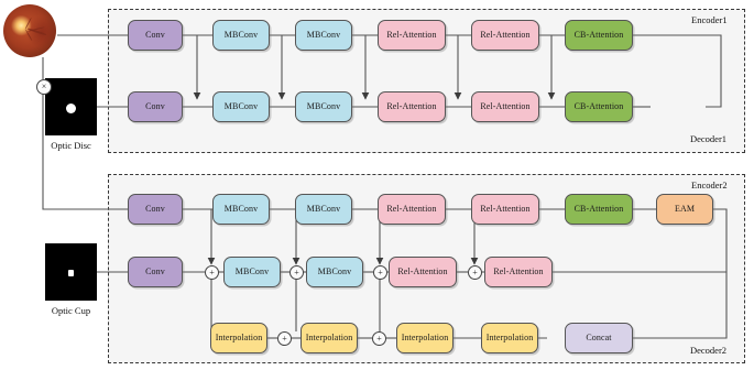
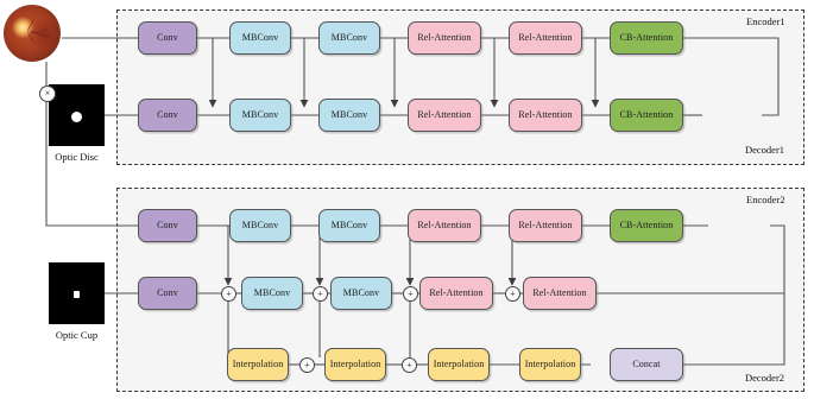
  Encoder1
  Decoder1
  Encoder2
  Decoder2
  Optic Disc
  Optic Cup
  ×
  Conv
  MBConv
  MBConv
  Rel-Attention
  Rel-Attention
  CB-Attention
  Conv
  MBConv
  MBConv
  Rel-Attention
  Rel-Attention
  CB-Attention
  Conv
  MBConv
  MBConv
  Rel-Attention
  Rel-Attention
  CB-Attention
- EAM
  Conv
  MBConv
  MBConv
  Rel-Attention
  Rel-Attention
  Interpolation
  Interpolation
  Interpolation
  Interpolation
  Concat
  +
  +
  +
  +
  +
  +
